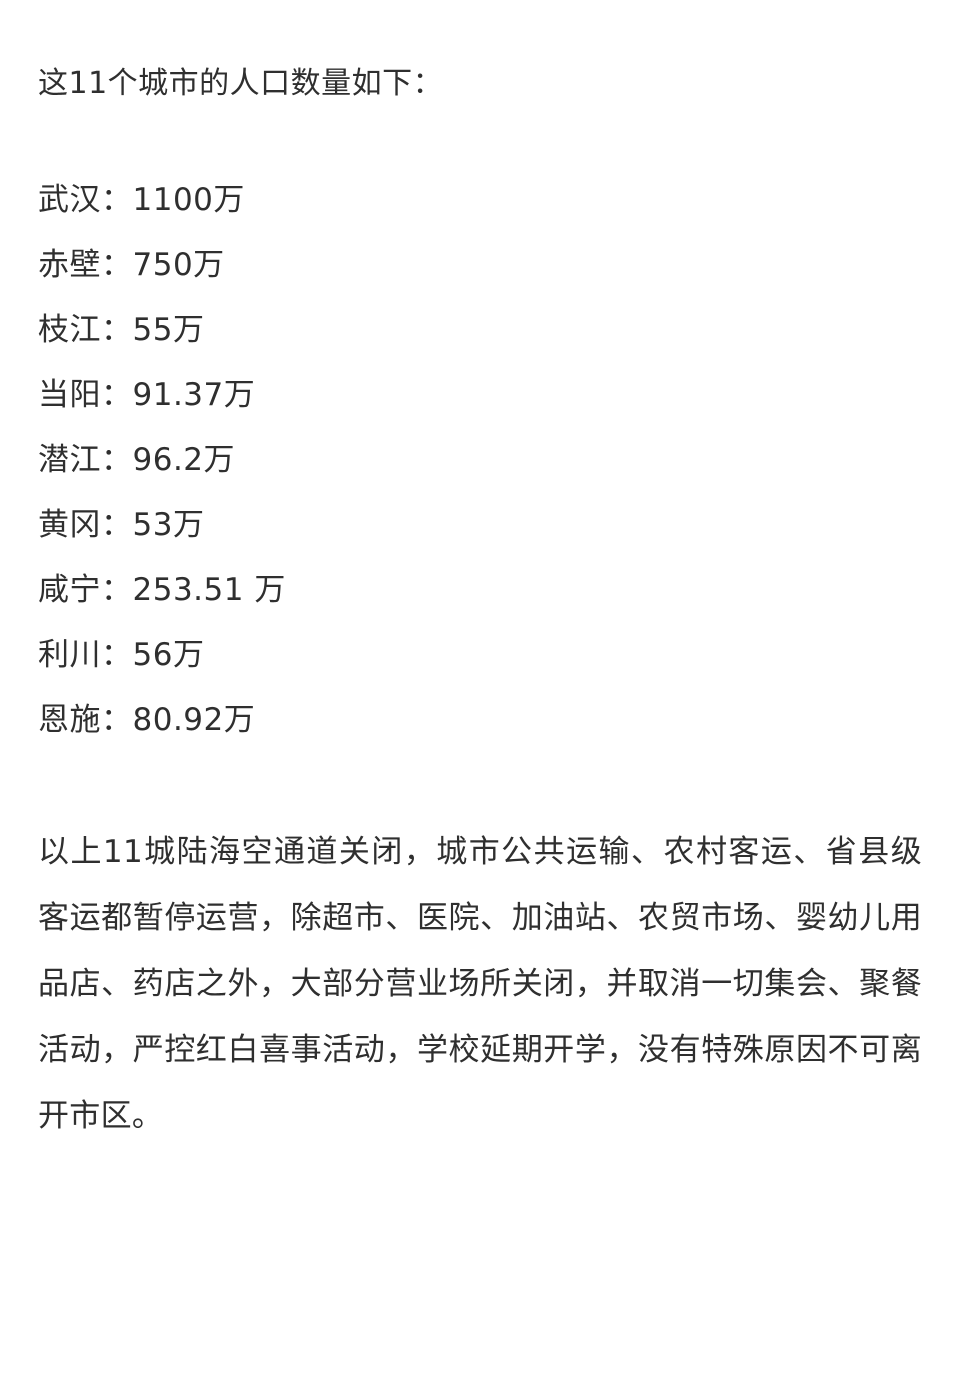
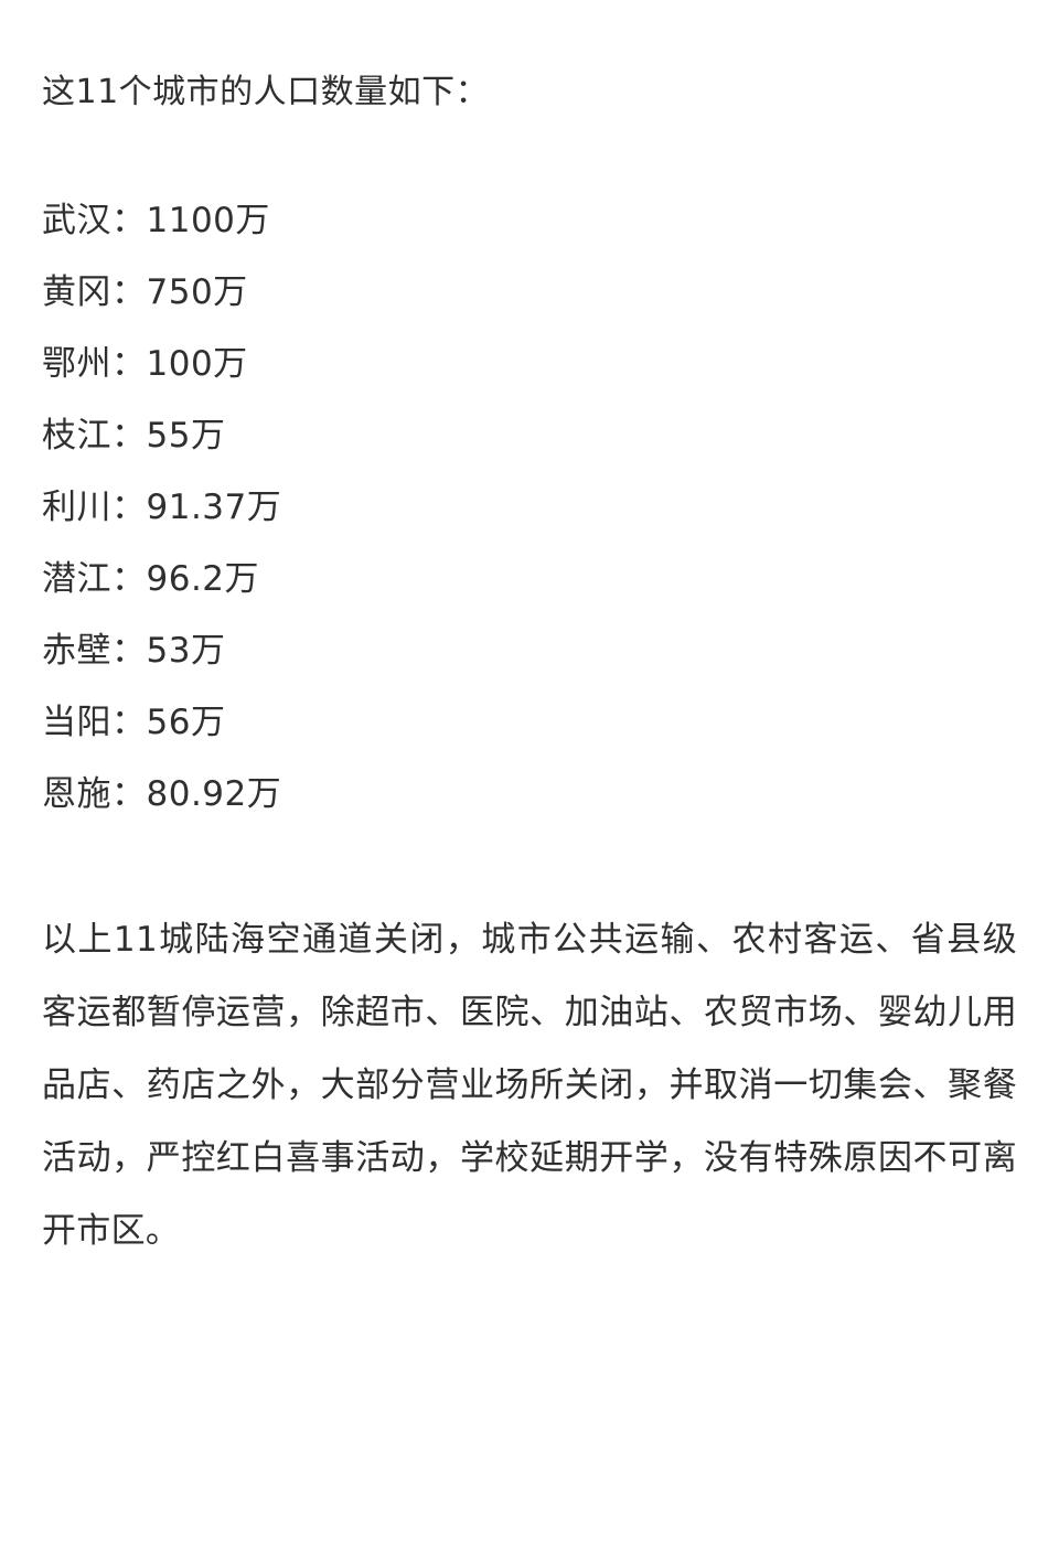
  这11个城市的人口数量如下：
  武汉：1100万
- 赤壁：750万
+ 黄冈：750万
+ 鄂州：100万
  枝江：55万
- 当阳：91.37万
+ 利川：91.37万
  潜江：96.2万
- 黄冈：53万
+ 赤壁：53万
- 咸宁：253.51 万
- 利川：56万
+ 当阳：56万
  恩施：80.92万
  以上11城陆海空通道关闭，城市公共运输、农村客运、省县级客运都暂停运营，除超市、医院、加油站、农贸市场、婴幼儿用品店、药店之外，大部分营业场所关闭，并取消一切集会、聚餐活动，严控红白喜事活动，学校延期开学，没有特殊原因不可离开市区。
